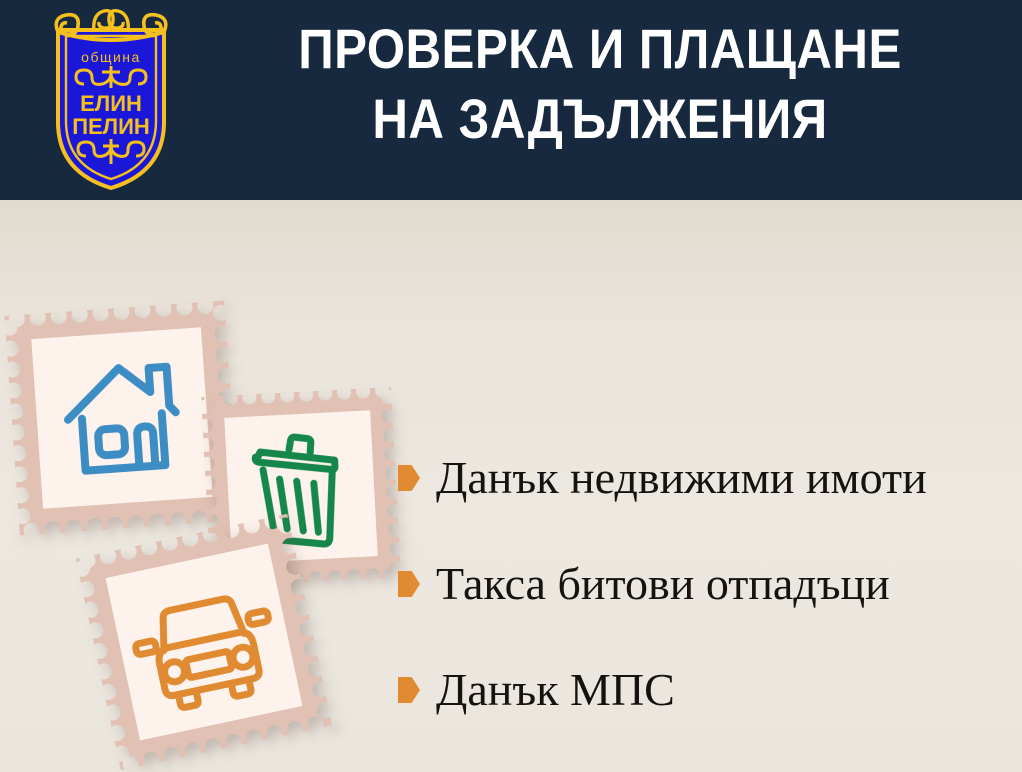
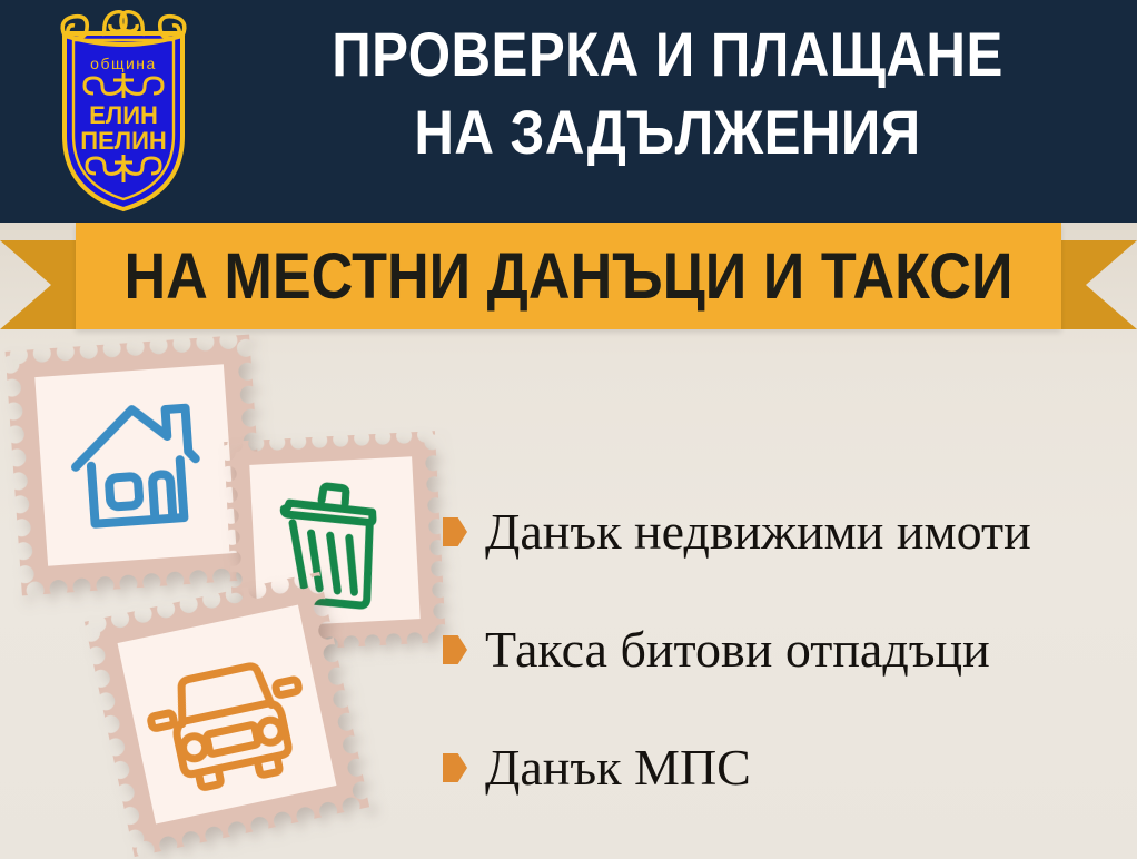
  ПРОВЕРКА И ПЛАЩАНЕ
  НА ЗАДЪЛЖЕНИЯ
  община
  ЕЛИН
  ПЕЛИН
+ НА МЕСТНИ ДАНЪЦИ И ТАКСИ
  Данък недвижими имоти
  Такса битови отпадъци
  Данък МПС
